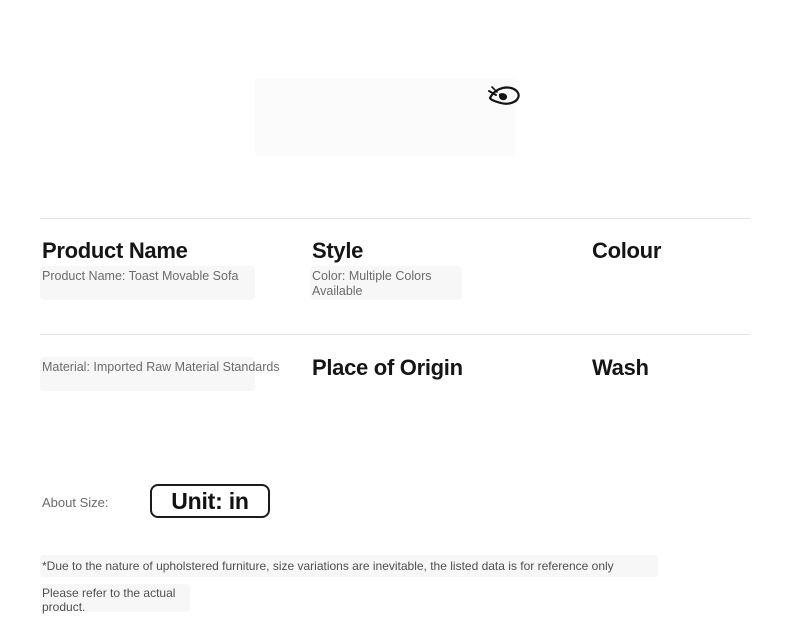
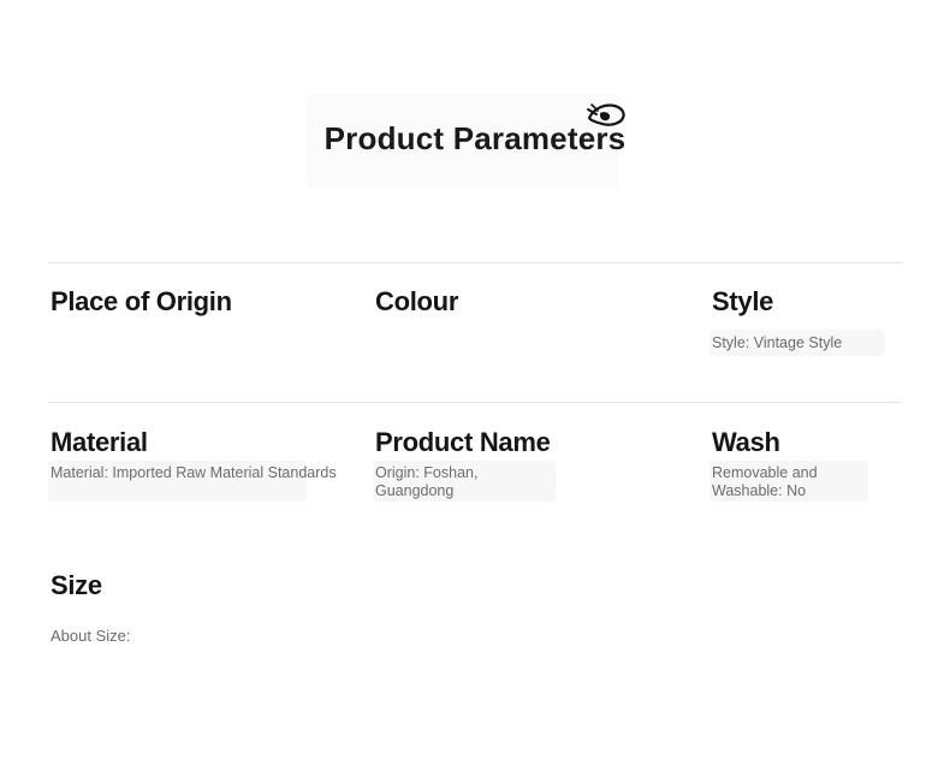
+ Product Parameters
- Product Name
+ Place of Origin
- Product Name: Toast Movable Sofa
- Style
+ Colour
- Color: Multiple Colors Available
- Colour
+ Style
+ Style: Vintage Style
+ Material
  Material: Imported Raw Material Standards
- Place of Origin
+ Product Name
+ Origin: Foshan, Guangdong
  Wash
+ Removable and Washable: No
+ Size
  About Size:
- Unit: in
- *Due to the nature of upholstered furniture, size variations are inevitable, the listed data is for reference only
- Please refer to the actual product.
